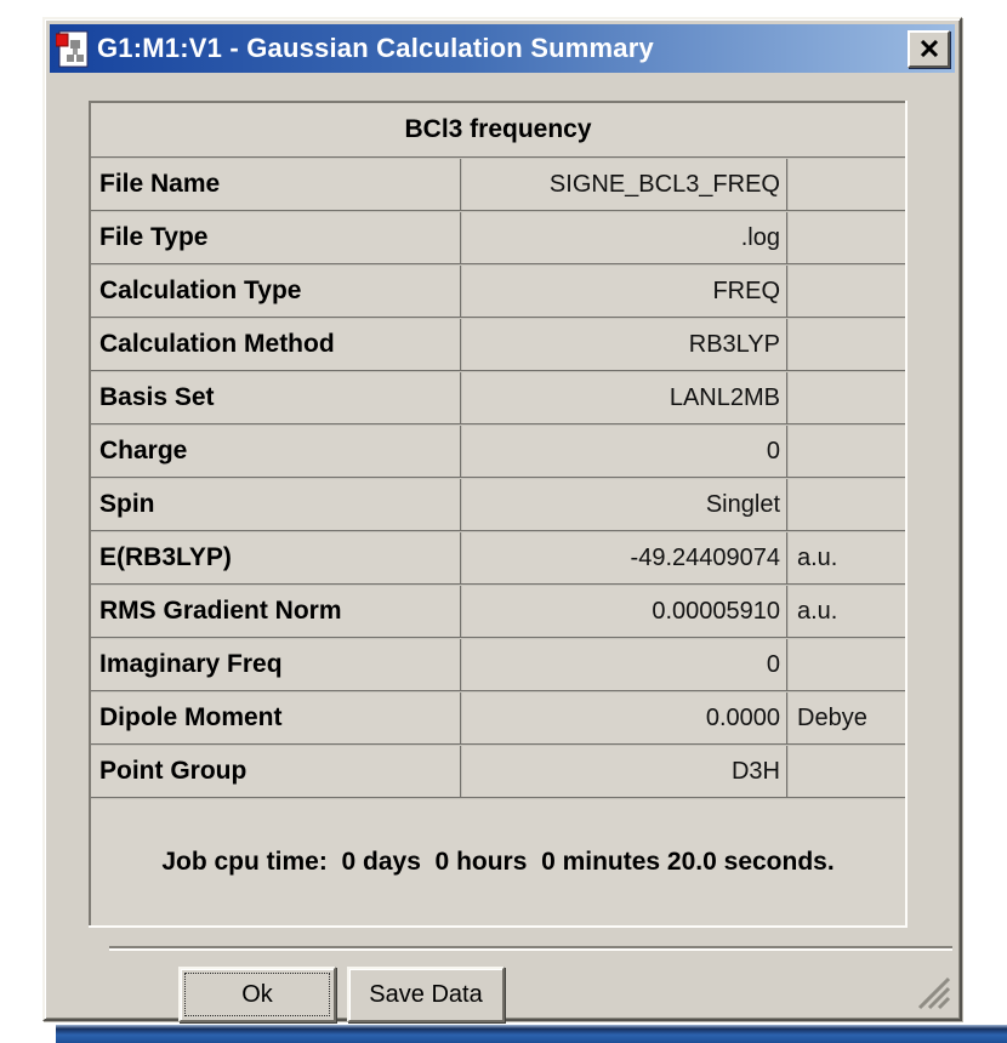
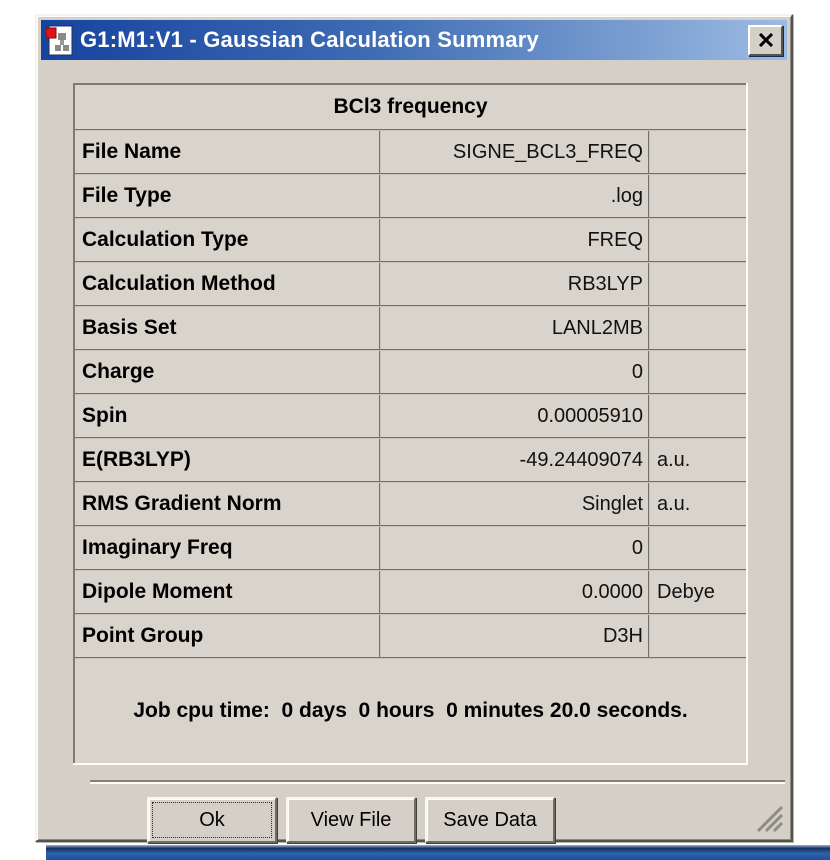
  G1:M1:V1 - Gaussian Calculation Summary
  BCl3 frequency
  File Name	SIGNE_BCL3_FREQ
  File Type	.log
  Calculation Type	FREQ
  Calculation Method	RB3LYP
  Basis Set	LANL2MB
  Charge	0
- Spin	Singlet
+ Spin	0.00005910
  E(RB3LYP)	-49.24409074	a.u.
- RMS Gradient Norm	0.00005910	a.u.
+ RMS Gradient Norm	Singlet	a.u.
  Imaginary Freq	0
  Dipole Moment	0.0000	Debye
  Point Group	D3H
  Job cpu time: 0 days 0 hours 0 minutes 20.0 seconds.
  Ok
+ View File
  Save Data
